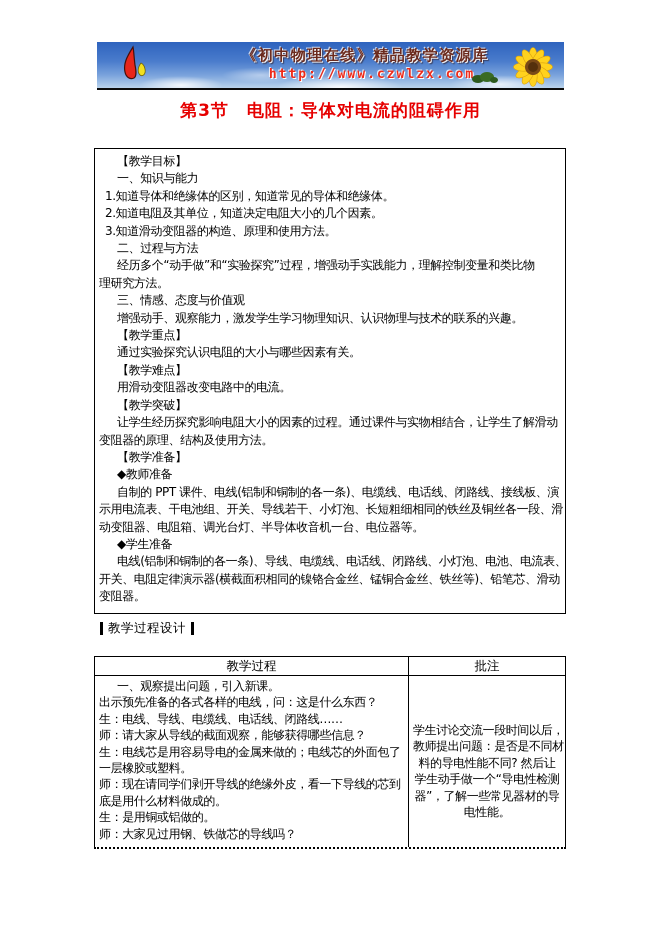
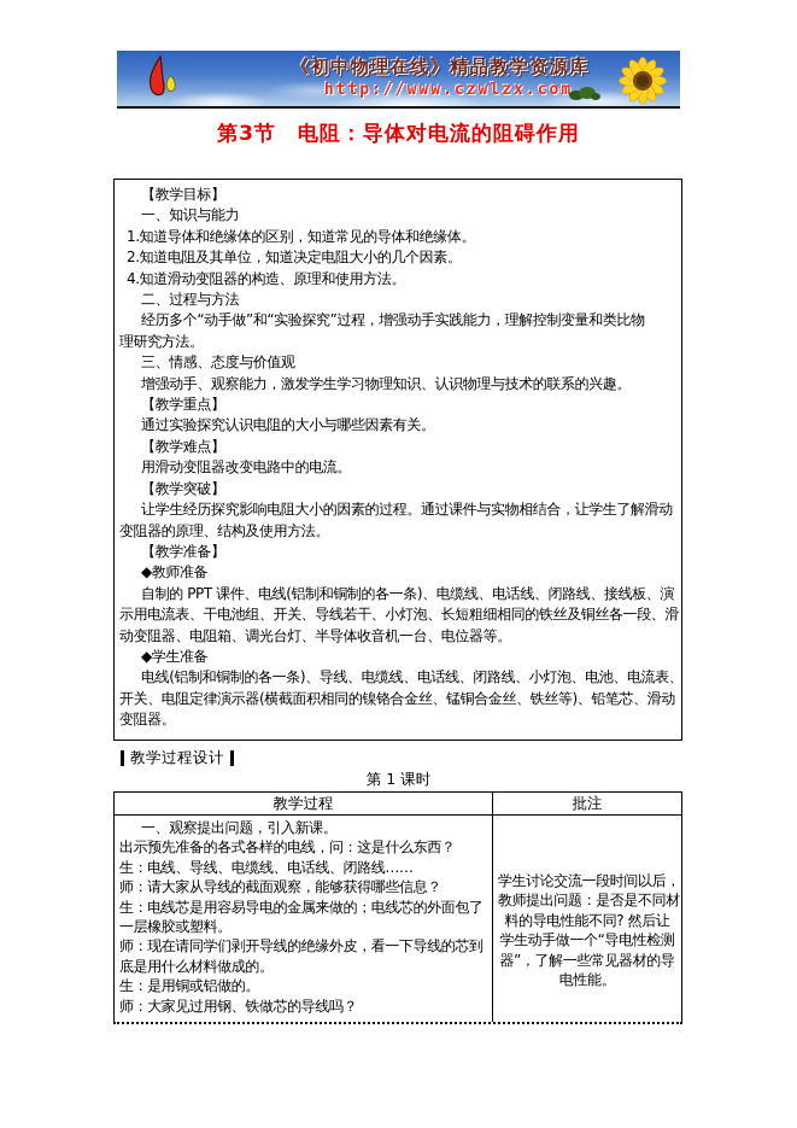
  《初中物理在线》精品教学资源库
  http://www.czwlzx.com
  第3节 电阻：导体对电流的阻碍作用
  【教学目标】
  一、知识与能力
  1.知道导体和绝缘体的区别，知道常见的导体和绝缘体。
  2.知道电阻及其单位，知道决定电阻大小的几个因素。
- 3.知道滑动变阻器的构造、原理和使用方法。
+ 4.知道滑动变阻器的构造、原理和使用方法。
  二、过程与方法
  经历多个“动手做”和“实验探究”过程，增强动手实践能力，理解控制变量和类比物
  理研究方法。
  三、情感、态度与价值观
  增强动手、观察能力，激发学生学习物理知识、认识物理与技术的联系的兴趣。
  【教学重点】
  通过实验探究认识电阻的大小与哪些因素有关。
  【教学难点】
  用滑动变阻器改变电路中的电流。
  【教学突破】
  让学生经历探究影响电阻大小的因素的过程。通过课件与实物相结合，让学生了解滑动
  变阻器的原理、结构及使用方法。
  【教学准备】
  ◆教师准备
  自制的 PPT 课件、电线(铝制和铜制的各一条)、电缆线、电话线、闭路线、接线板、演
  示用电流表、干电池组、开关、导线若干、小灯泡、长短粗细相同的铁丝及铜丝各一段、滑
  动变阻器、电阻箱、调光台灯、半导体收音机一台、电位器等。
  ◆学生准备
  电线(铝制和铜制的各一条)、导线、电缆线、电话线、闭路线、小灯泡、电池、电流表、
  开关、电阻定律演示器(横截面积相同的镍铬合金丝、锰铜合金丝、铁丝等)、铅笔芯、滑动
  变阻器。
  教学过程设计
+ 第 1 课时
  教学过程
  批注
  一、观察提出问题，引入新课。
  出示预先准备的各式各样的电线，问：这是什么东西？
  生：电线、导线、电缆线、电话线、闭路线……
  师：请大家从导线的截面观察，能够获得哪些信息？
  生：电线芯是用容易导电的金属来做的；电线芯的外面包了
  一层橡胶或塑料。
  师：现在请同学们剥开导线的绝缘外皮，看一下导线的芯到
  底是用什么材料做成的。
  生：是用铜或铝做的。
  师：大家见过用钢、铁做芯的导线吗？
  学生讨论交流一段时间以后，
  教师提出问题：是否是不同材
  料的导电性能不同? 然后让
  学生动手做一个“导电性检测
  器”，了解一些常见器材的导
  电性能。
